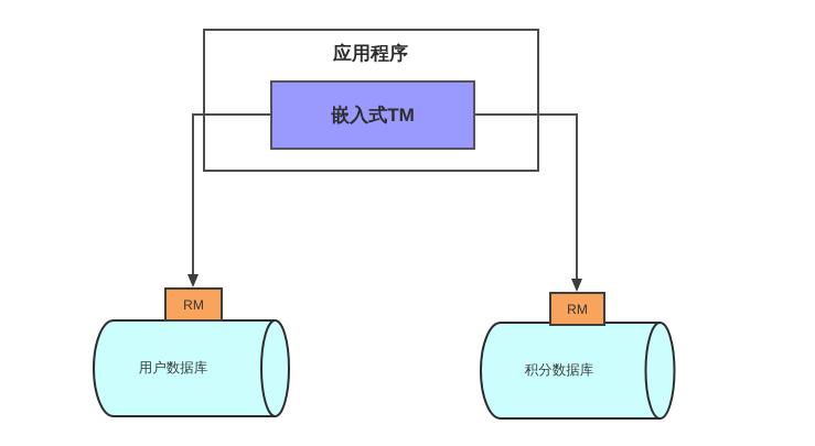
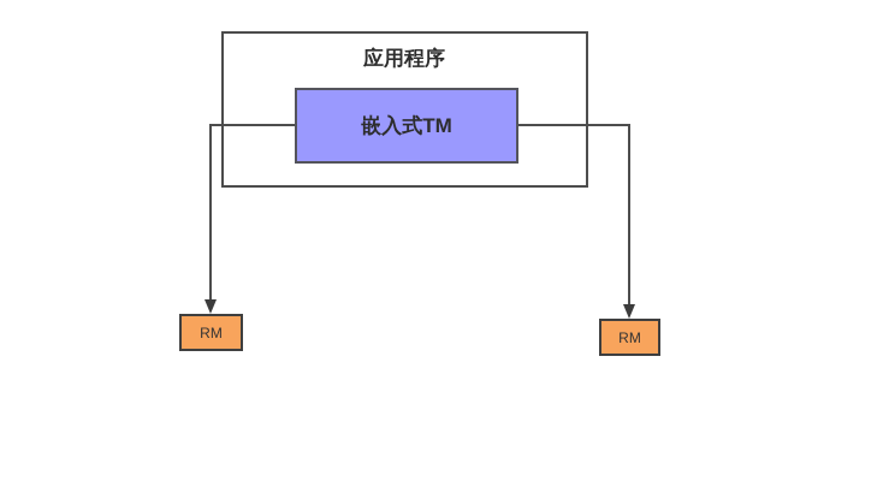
  应用程序
  嵌入式TM
- 用户数据库
- 积分数据库
  RM
  RM
